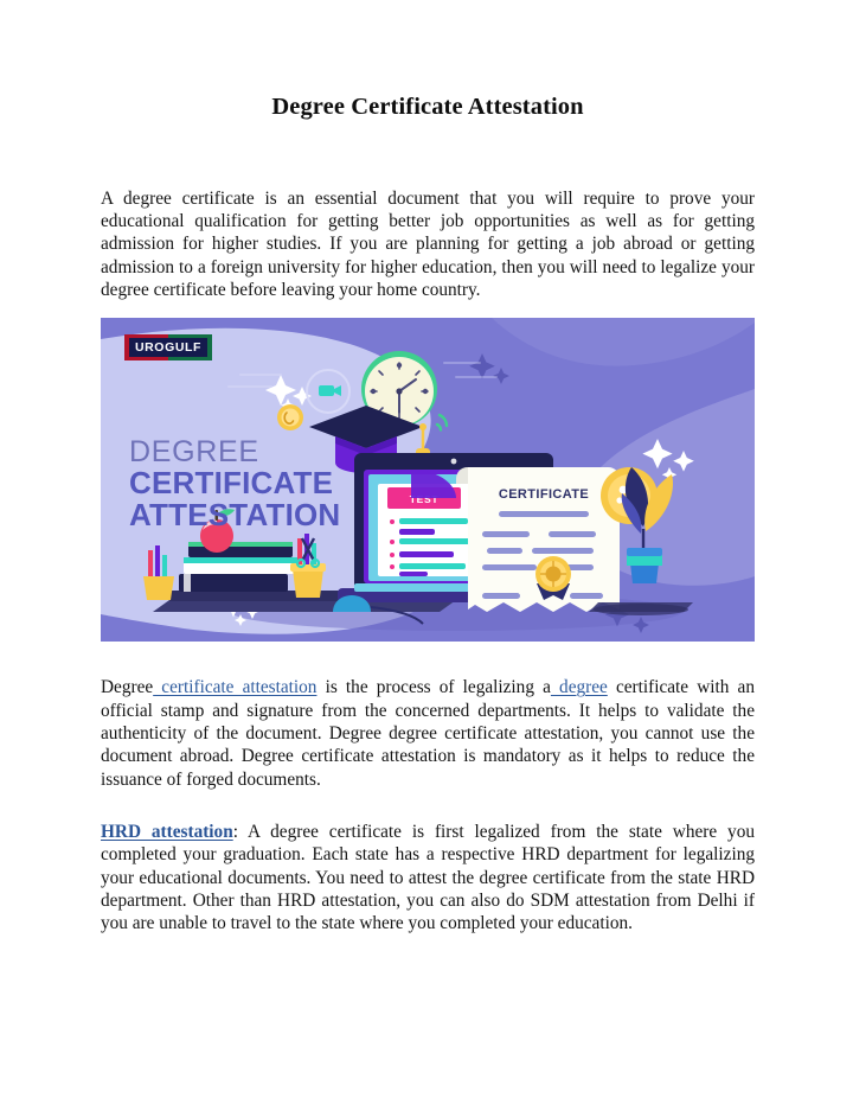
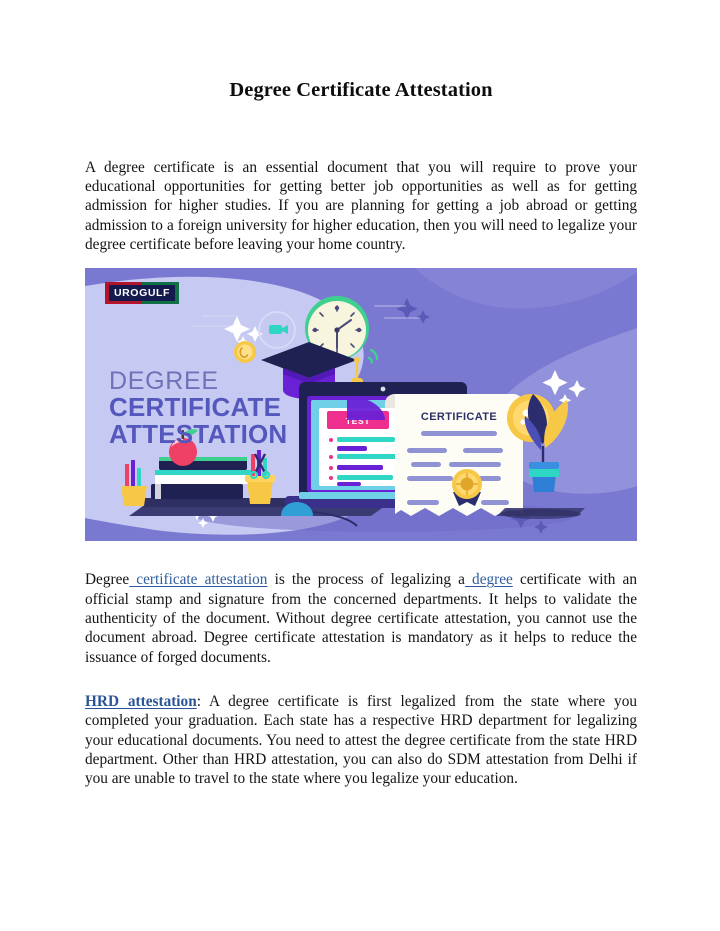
  Degree Certificate Attestation
- A degree certificate is an essential document that you will require to prove your educational qualification for getting better job opportunities as well as for getting admission for higher studies. If you are planning for getting a job abroad or getting admission to a foreign university for higher education, then you will need to legalize your degree certificate before leaving your home country.
+ A degree certificate is an essential document that you will require to prove your educational opportunities for getting better job opportunities as well as for getting admission for higher studies. If you are planning for getting a job abroad or getting admission to a foreign university for higher education, then you will need to legalize your degree certificate before leaving your home country.
  TEST
  CERTIFICATE
  UROGULF
  DEGREE
  CERTIFICATE
  ATTESTATION
- Degree certificate attestation is the process of legalizing a degree certificate with an official stamp and signature from the concerned departments. It helps to validate the authenticity of the document. Degree degree certificate attestation, you cannot use the document abroad. Degree certificate attestation is mandatory as it helps to reduce the issuance of forged documents.
+ Degree certificate attestation is the process of legalizing a degree certificate with an official stamp and signature from the concerned departments. It helps to validate the authenticity of the document. Without degree certificate attestation, you cannot use the document abroad. Degree certificate attestation is mandatory as it helps to reduce the issuance of forged documents.
- HRD attestation: A degree certificate is first legalized from the state where you completed your graduation. Each state has a respective HRD department for legalizing your educational documents. You need to attest the degree certificate from the state HRD department. Other than HRD attestation, you can also do SDM attestation from Delhi if you are unable to travel to the state where you completed your education.
+ HRD attestation: A degree certificate is first legalized from the state where you completed your graduation. Each state has a respective HRD department for legalizing your educational documents. You need to attest the degree certificate from the state HRD department. Other than HRD attestation, you can also do SDM attestation from Delhi if you are unable to travel to the state where you legalize your education.
